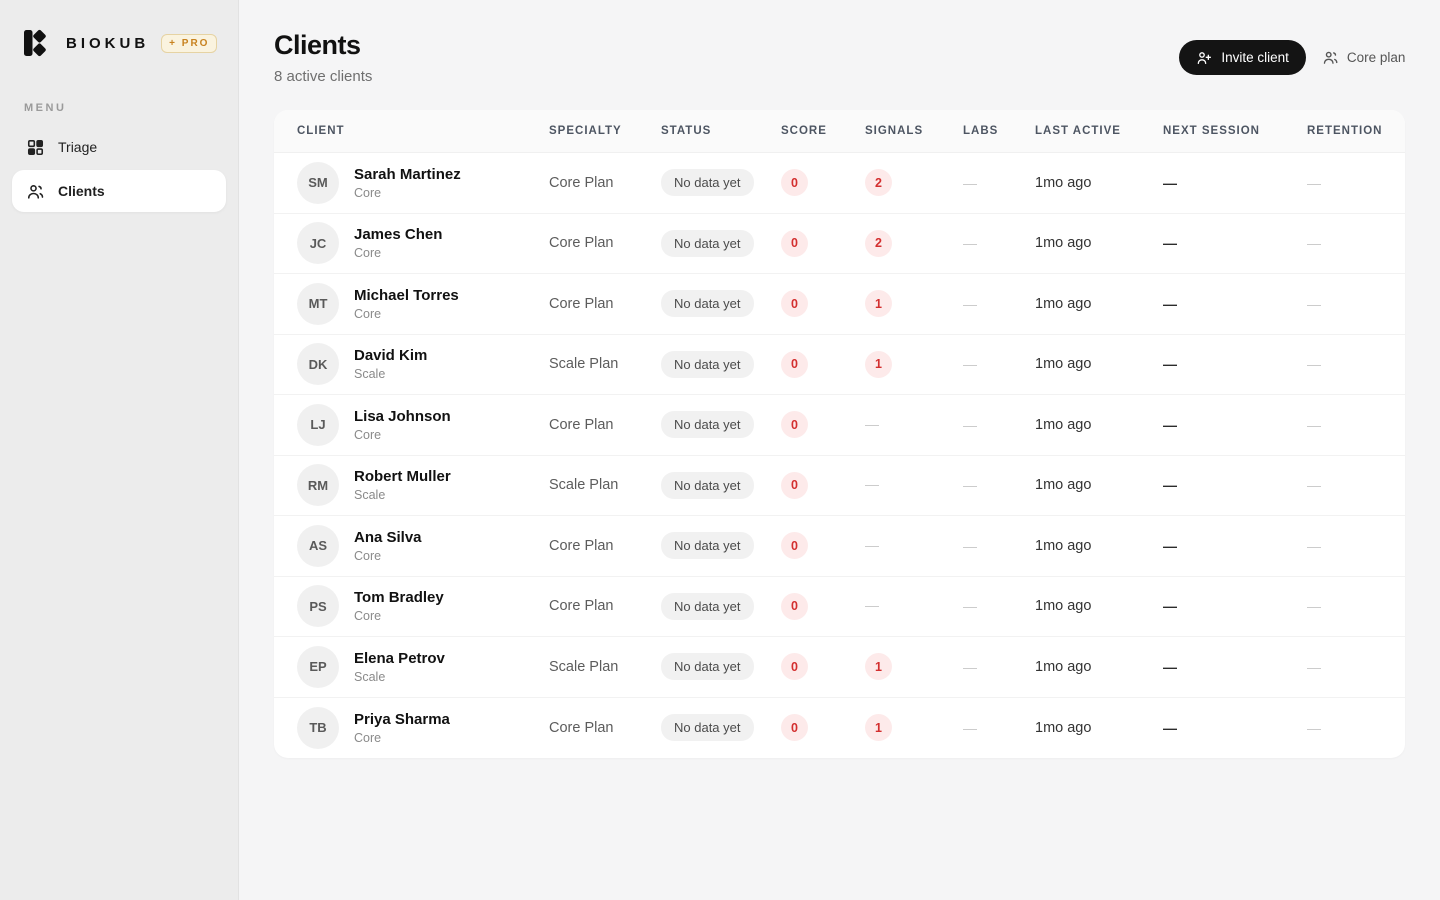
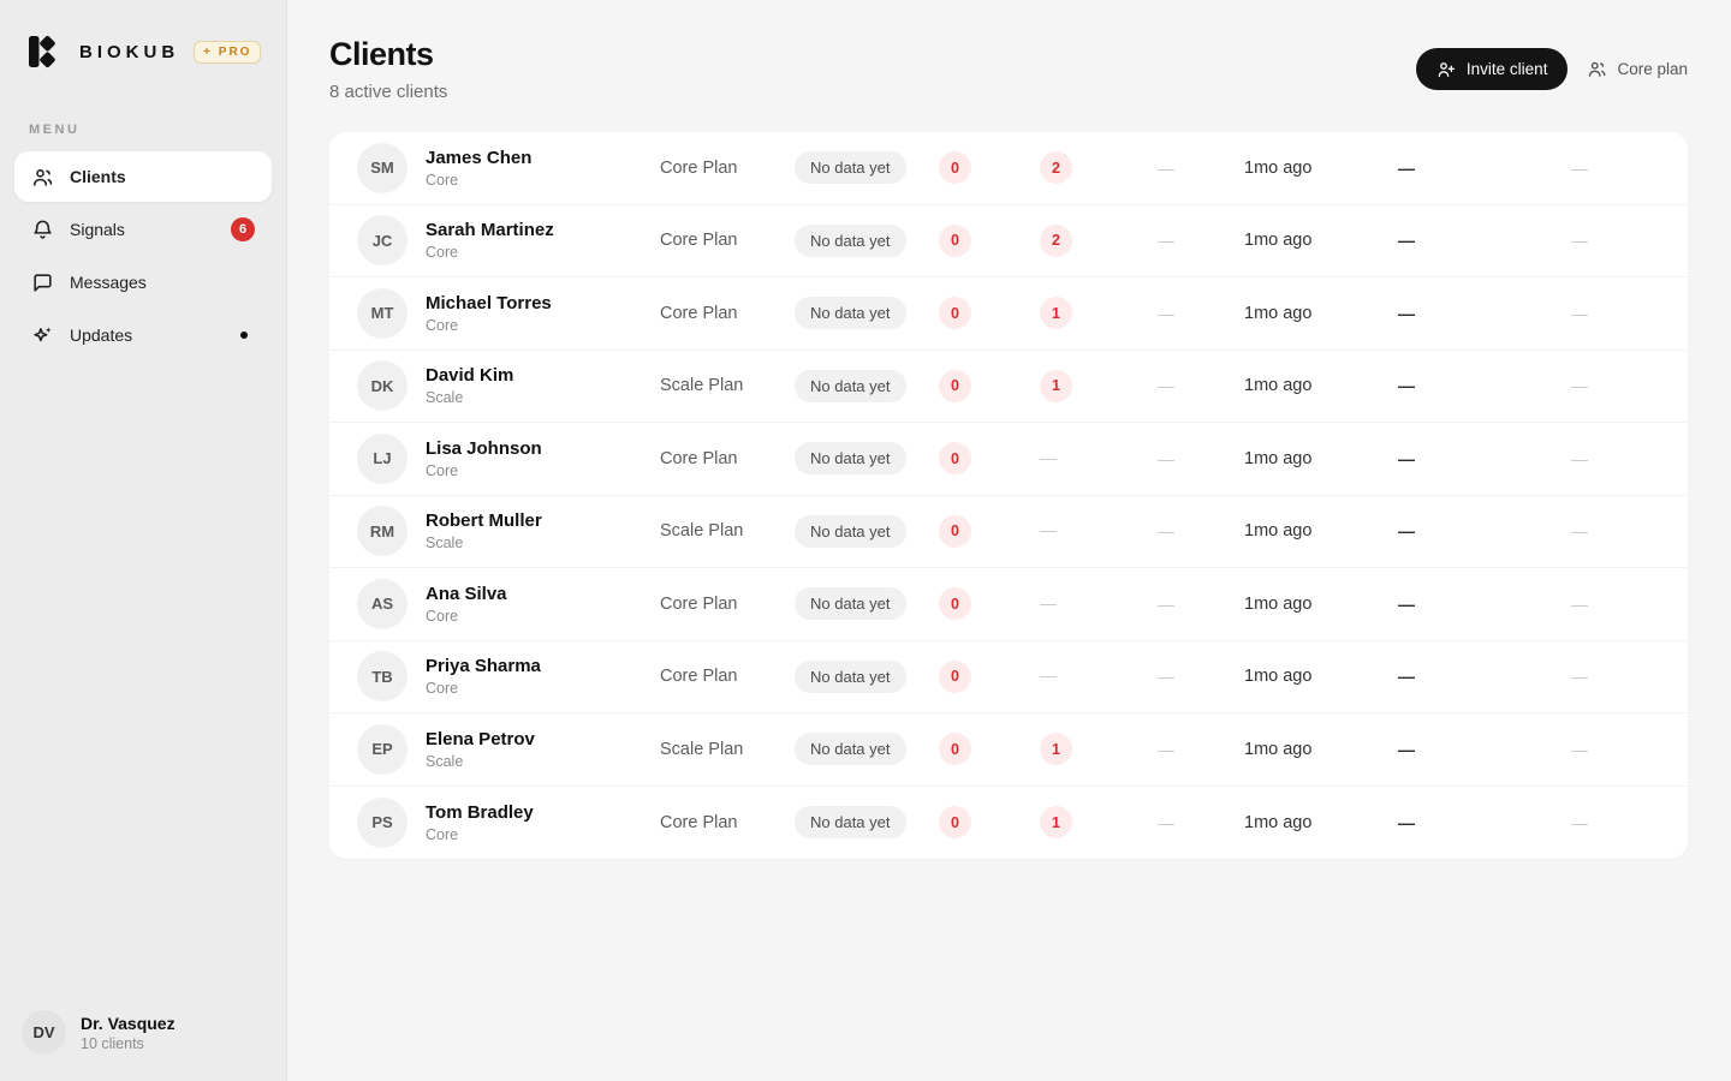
  BIOKUB
  + PRO
  MENU
- Triage
  Clients
+ Signals
+ 6
+ Messages
+ Updates
+ DV
+ Dr. Vasquez
+ 10 clients
  Clients
  8 active clients
  Invite client
  Core plan
- CLIENT
- SPECIALTY
- STATUS
- SCORE
- SIGNALS
- LABS
- LAST ACTIVE
- NEXT SESSION
- RETENTION
  SM
- Sarah Martinez
+ James Chen
  Core
  Core Plan
  No data yet
  0
  2
  —
  1mo ago
  —
  —
  JC
- James Chen
+ Sarah Martinez
  Core
  Core Plan
  No data yet
  0
  2
  —
  1mo ago
  —
  —
  MT
  Michael Torres
  Core
  Core Plan
  No data yet
  0
  1
  —
  1mo ago
  —
  —
  DK
  David Kim
  Scale
  Scale Plan
  No data yet
  0
  1
  —
  1mo ago
  —
  —
  LJ
  Lisa Johnson
  Core
  Core Plan
  No data yet
  0
  —
  —
  1mo ago
  —
  —
  RM
  Robert Muller
  Scale
  Scale Plan
  No data yet
  0
  —
  —
  1mo ago
  —
  —
  AS
  Ana Silva
  Core
  Core Plan
  No data yet
  0
  —
  —
  1mo ago
  —
  —
- PS
+ TB
- Tom Bradley
+ Priya Sharma
  Core
  Core Plan
  No data yet
  0
  —
  —
  1mo ago
  —
  —
  EP
  Elena Petrov
  Scale
  Scale Plan
  No data yet
  0
  1
  —
  1mo ago
  —
  —
- TB
+ PS
- Priya Sharma
+ Tom Bradley
  Core
  Core Plan
  No data yet
  0
  1
  —
  1mo ago
  —
  —
